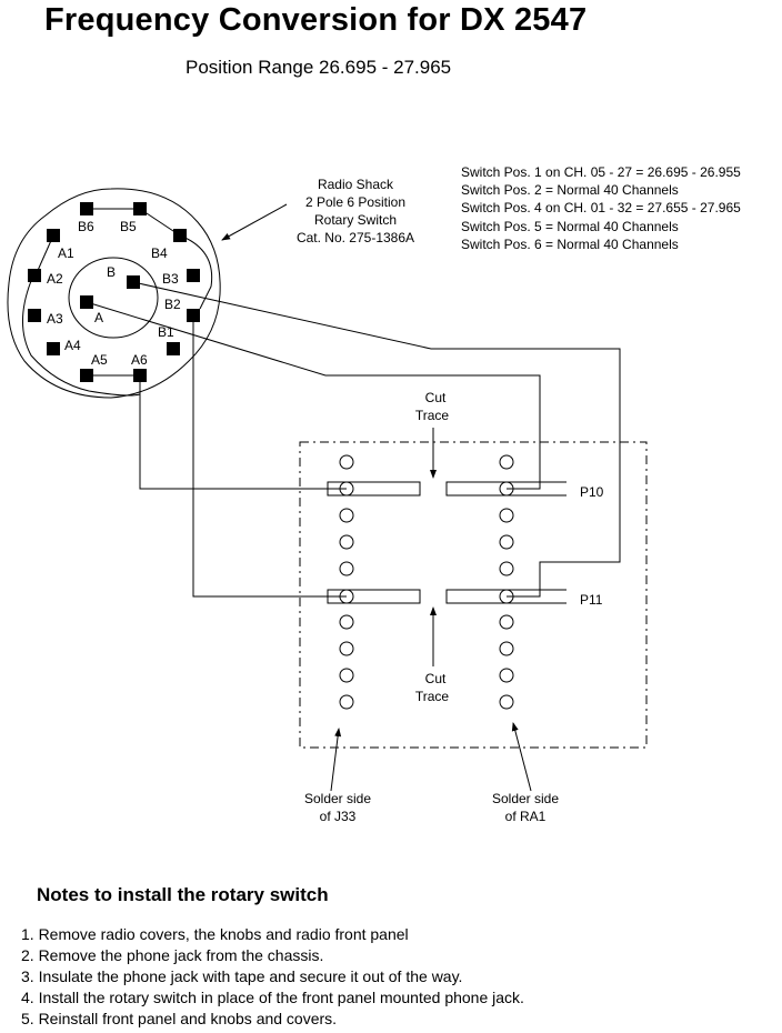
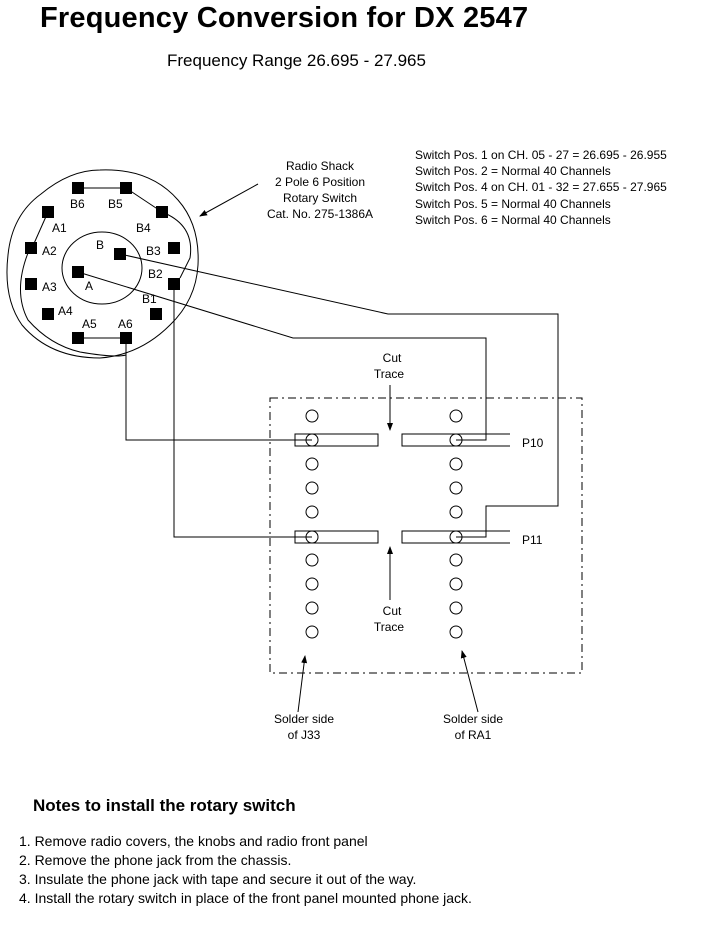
  Frequency Conversion for DX 2547
- Position Range 26.695 - 27.965
+ Frequency Range 26.695 - 27.965
  B6
  B5
  B4
  A1
  A2
  B3
  B
  A
  A3
  B2
  A4
  B1
  A5
  A6
  Cut
  Trace
  Cut
  Trace
  P10
  P11
  Solder side
  of J33
  Solder side
  of RA1
  Radio Shack
  2 Pole 6 Position
  Rotary Switch
  Cat. No. 275-1386A
  Switch Pos. 1 on CH. 05 - 27 = 26.695 - 26.955
  Switch Pos. 2 = Normal 40 Channels
  Switch Pos. 4 on CH. 01 - 32 = 27.655 - 27.965
  Switch Pos. 5 = Normal 40 Channels
  Switch Pos. 6 = Normal 40 Channels
  Notes to install the rotary switch
  1. Remove radio covers, the knobs and radio front panel
  2. Remove the phone jack from the chassis.
  3. Insulate the phone jack with tape and secure it out of the way.
  4. Install the rotary switch in place of the front panel mounted phone jack.
- 5. Reinstall front panel and knobs and covers.
